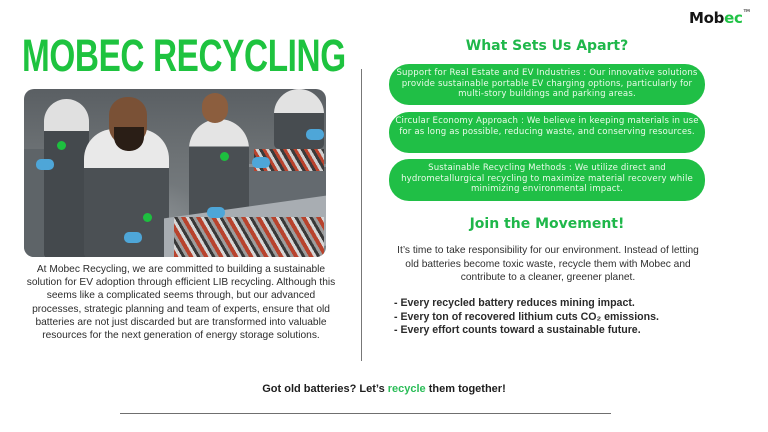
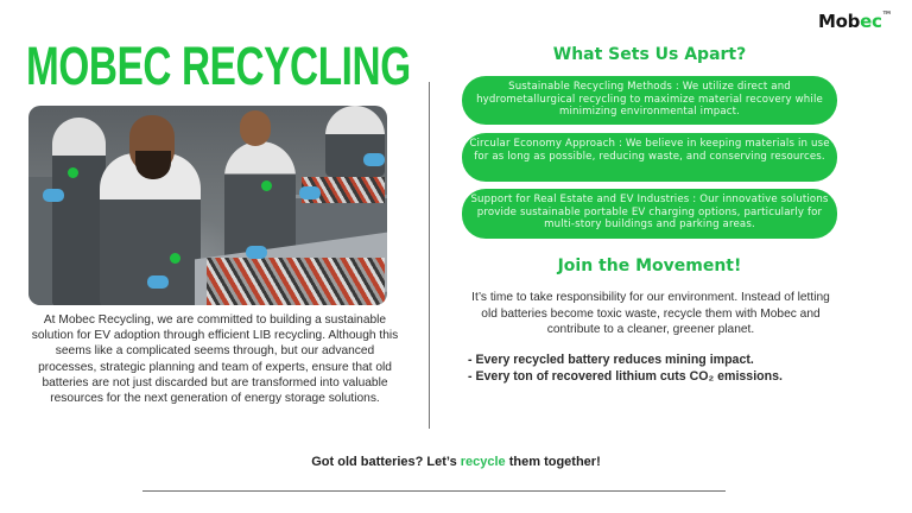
  Mobec
  MOBEC RECYCLING
  At Mobec Recycling, we are committed to building a sustainable solution for EV adoption through efficient LIB recycling. Although this seems like a complicated seems through, but our advanced processes, strategic planning and team of experts, ensure that old batteries are not just discarded but are transformed into valuable resources for the next generation of energy storage solutions.
  What Sets Us Apart?
- Support for Real Estate and EV Industries : Our innovative solutions provide sustainable portable EV charging options, particularly for multi-story buildings and parking areas.
+ Sustainable Recycling Methods : We utilize direct and hydrometallurgical recycling to maximize material recovery while minimizing environmental impact.
  Circular Economy Approach : We believe in keeping materials in use for as long as possible, reducing waste, and conserving resources.
- Sustainable Recycling Methods : We utilize direct and hydrometallurgical recycling to maximize material recovery while minimizing environmental impact.
+ Support for Real Estate and EV Industries : Our innovative solutions provide sustainable portable EV charging options, particularly for multi-story buildings and parking areas.
  Join the Movement!
  It’s time to take responsibility for our environment. Instead of letting old batteries become toxic waste, recycle them with Mobec and contribute to a cleaner, greener planet.
  - Every recycled battery reduces mining impact.
  - Every ton of recovered lithium cuts CO₂ emissions.
- - Every effort counts toward a sustainable future.
  Got old batteries? Let’s recycle them together!
